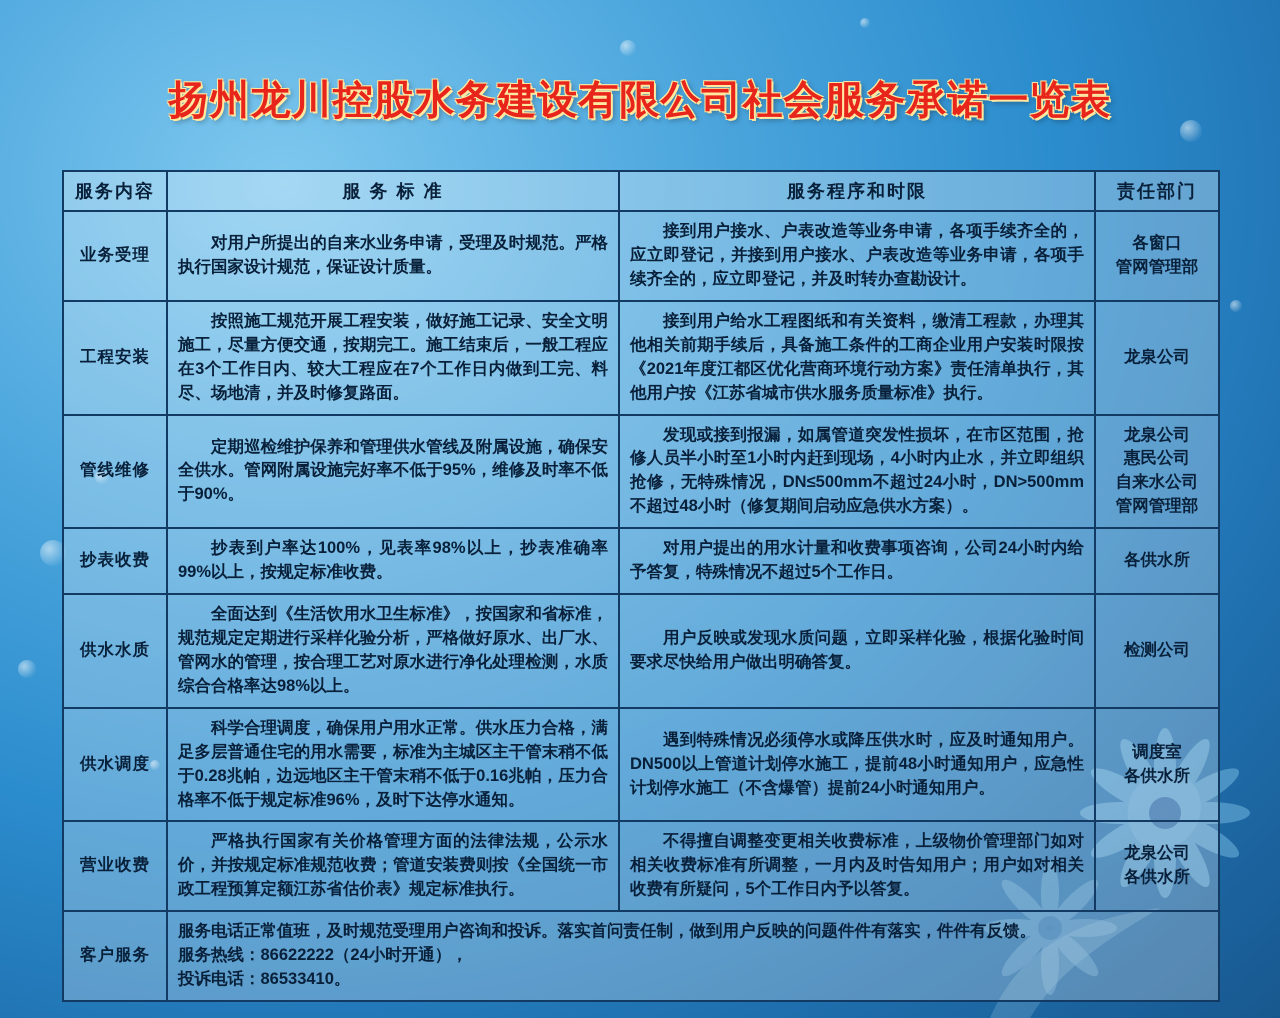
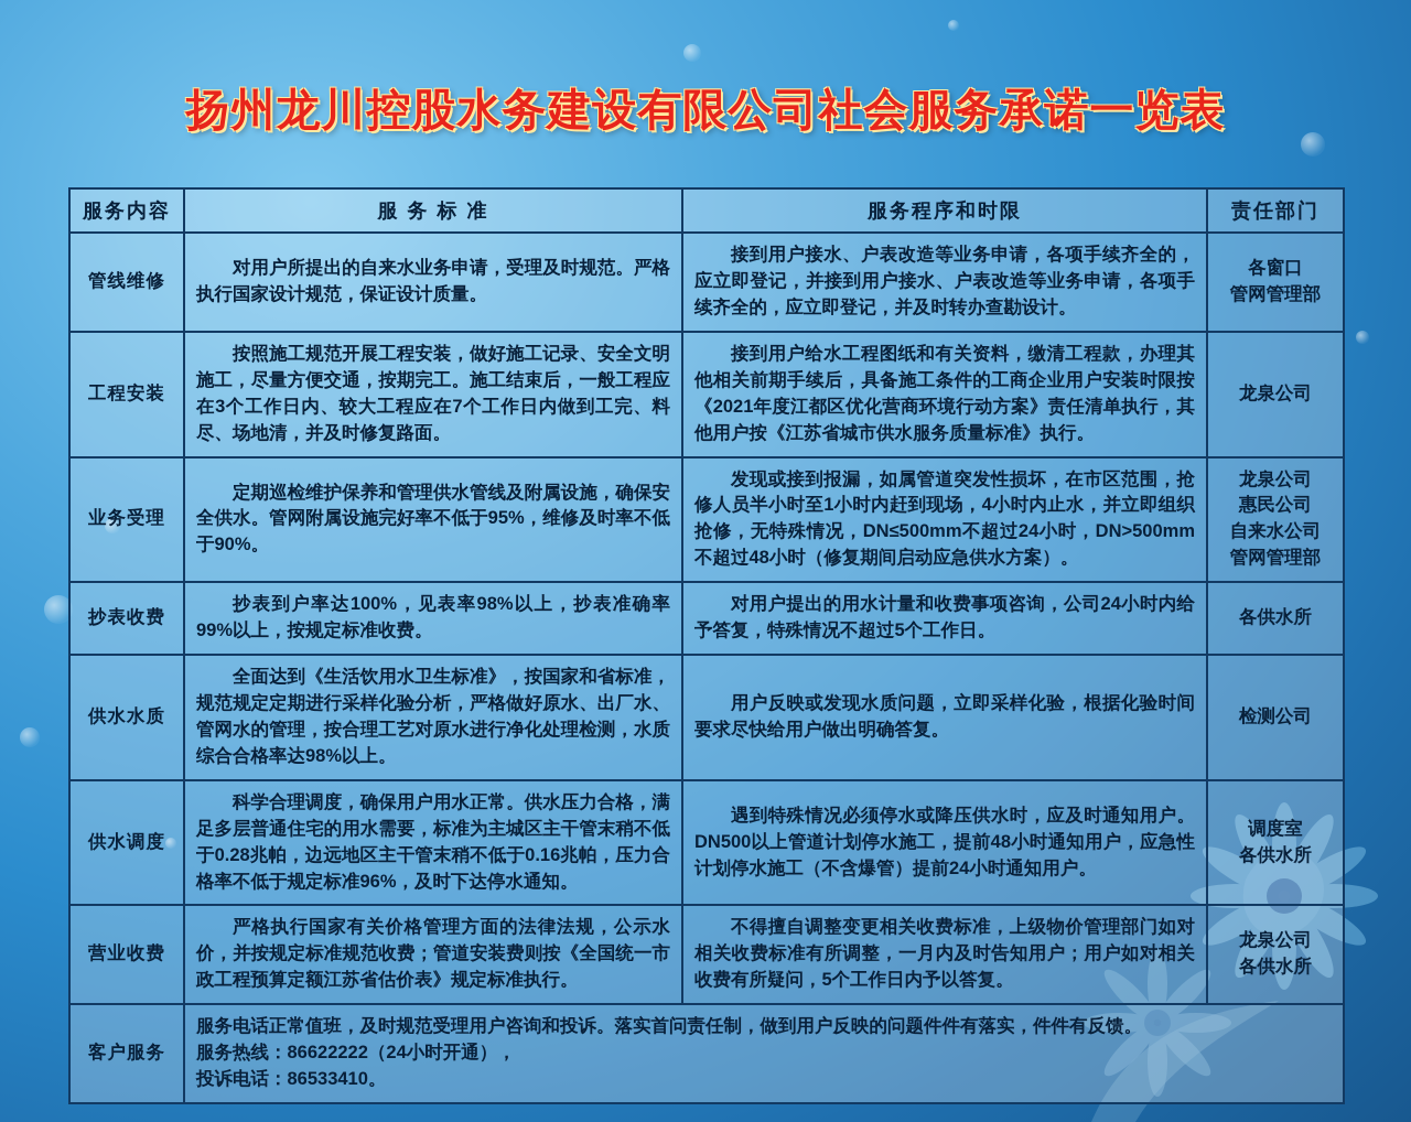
  扬州龙川控股水务建设有限公司社会服务承诺一览表
  服务内容	服 务 标 准	服务程序和时限	责任部门
- 业务受理	对用户所提出的自来水业务申请，受理及时规范。严格执行国家设计规范，保证设计质量。	接到用户接水、户表改造等业务申请，各项手续齐全的，应立即登记，并接到用户接水、户表改造等业务申请，各项手续齐全的，应立即登记，并及时转办查勘设计。	各窗口 管网管理部
+ 管线维修	对用户所提出的自来水业务申请，受理及时规范。严格执行国家设计规范，保证设计质量。	接到用户接水、户表改造等业务申请，各项手续齐全的，应立即登记，并接到用户接水、户表改造等业务申请，各项手续齐全的，应立即登记，并及时转办查勘设计。	各窗口 管网管理部
  工程安装	按照施工规范开展工程安装，做好施工记录、安全文明施工，尽量方便交通，按期完工。施工结束后，一般工程应在3个工作日内、较大工程应在7个工作日内做到工完、料尽、场地清，并及时修复路面。	接到用户给水工程图纸和有关资料，缴清工程款，办理其他相关前期手续后，具备施工条件的工商企业用户安装时限按《2021年度江都区优化营商环境行动方案》责任清单执行，其他用户按《江苏省城市供水服务质量标准》执行。	龙泉公司
- 管线维修	定期巡检维护保养和管理供水管线及附属设施，确保安全供水。管网附属设施完好率不低于95%，维修及时率不低于90%。	发现或接到报漏，如属管道突发性损坏，在市区范围，抢修人员半小时至1小时内赶到现场，4小时内止水，并立即组织抢修，无特殊情况，DN≤500mm不超过24小时，DN>500mm不超过48小时（修复期间启动应急供水方案）。	龙泉公司 惠民公司 自来水公司 管网管理部
+ 业务受理	定期巡检维护保养和管理供水管线及附属设施，确保安全供水。管网附属设施完好率不低于95%，维修及时率不低于90%。	发现或接到报漏，如属管道突发性损坏，在市区范围，抢修人员半小时至1小时内赶到现场，4小时内止水，并立即组织抢修，无特殊情况，DN≤500mm不超过24小时，DN>500mm不超过48小时（修复期间启动应急供水方案）。	龙泉公司 惠民公司 自来水公司 管网管理部
  抄表收费	抄表到户率达100%，见表率98%以上，抄表准确率99%以上，按规定标准收费。	对用户提出的用水计量和收费事项咨询，公司24小时内给予答复，特殊情况不超过5个工作日。	各供水所
  供水水质	全面达到《生活饮用水卫生标准》，按国家和省标准，规范规定定期进行采样化验分析，严格做好原水、出厂水、管网水的管理，按合理工艺对原水进行净化处理检测，水质综合合格率达98%以上。	用户反映或发现水质问题，立即采样化验，根据化验时间要求尽快给用户做出明确答复。	检测公司
  供水调度	科学合理调度，确保用户用水正常。供水压力合格，满足多层普通住宅的用水需要，标准为主城区主干管末稍不低于0.28兆帕，边远地区主干管末稍不低于0.16兆帕，压力合格率不低于规定标准96%，及时下达停水通知。	遇到特殊情况必须停水或降压供水时，应及时通知用户。DN500以上管道计划停水施工，提前48小时通知用户，应急性计划停水施工（不含爆管）提前24小时通知用户。	调度室 各供水所
  营业收费	严格执行国家有关价格管理方面的法律法规，公示水价，并按规定标准规范收费；管道安装费则按《全国统一市政工程预算定额江苏省估价表》规定标准执行。	不得擅自调整变更相关收费标准，上级物价管理部门如对相关收费标准有所调整，一月内及时告知用户；用户如对相关收费有所疑问，5个工作日内予以答复。	龙泉公司 各供水所
  客户服务	服务电话正常值班，及时规范受理用户咨询和投诉。落实首问责任制，做到用户反映的问题件件有落实，件件有反馈。 服务热线：86622222（24小时开通）， 投诉电话：86533410。
